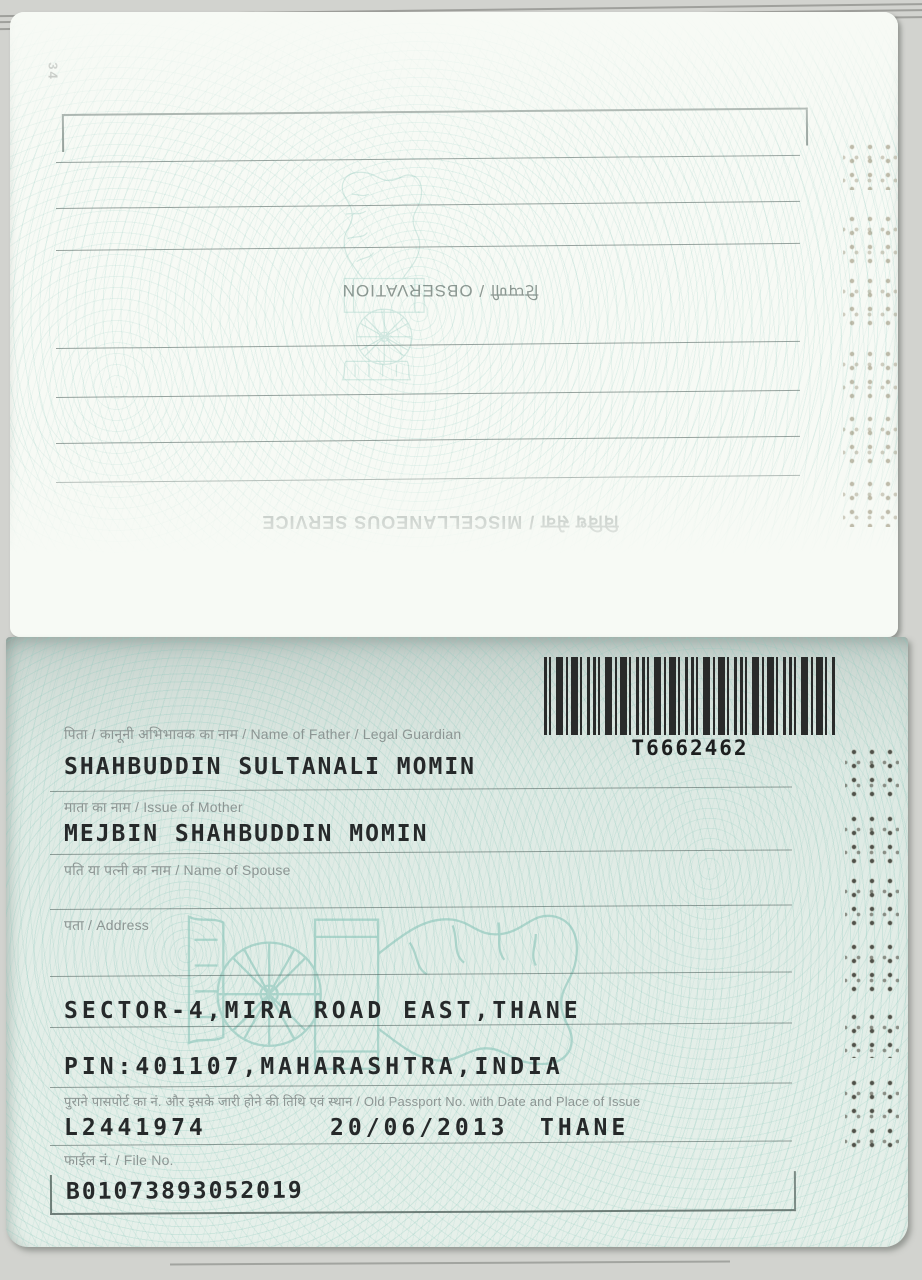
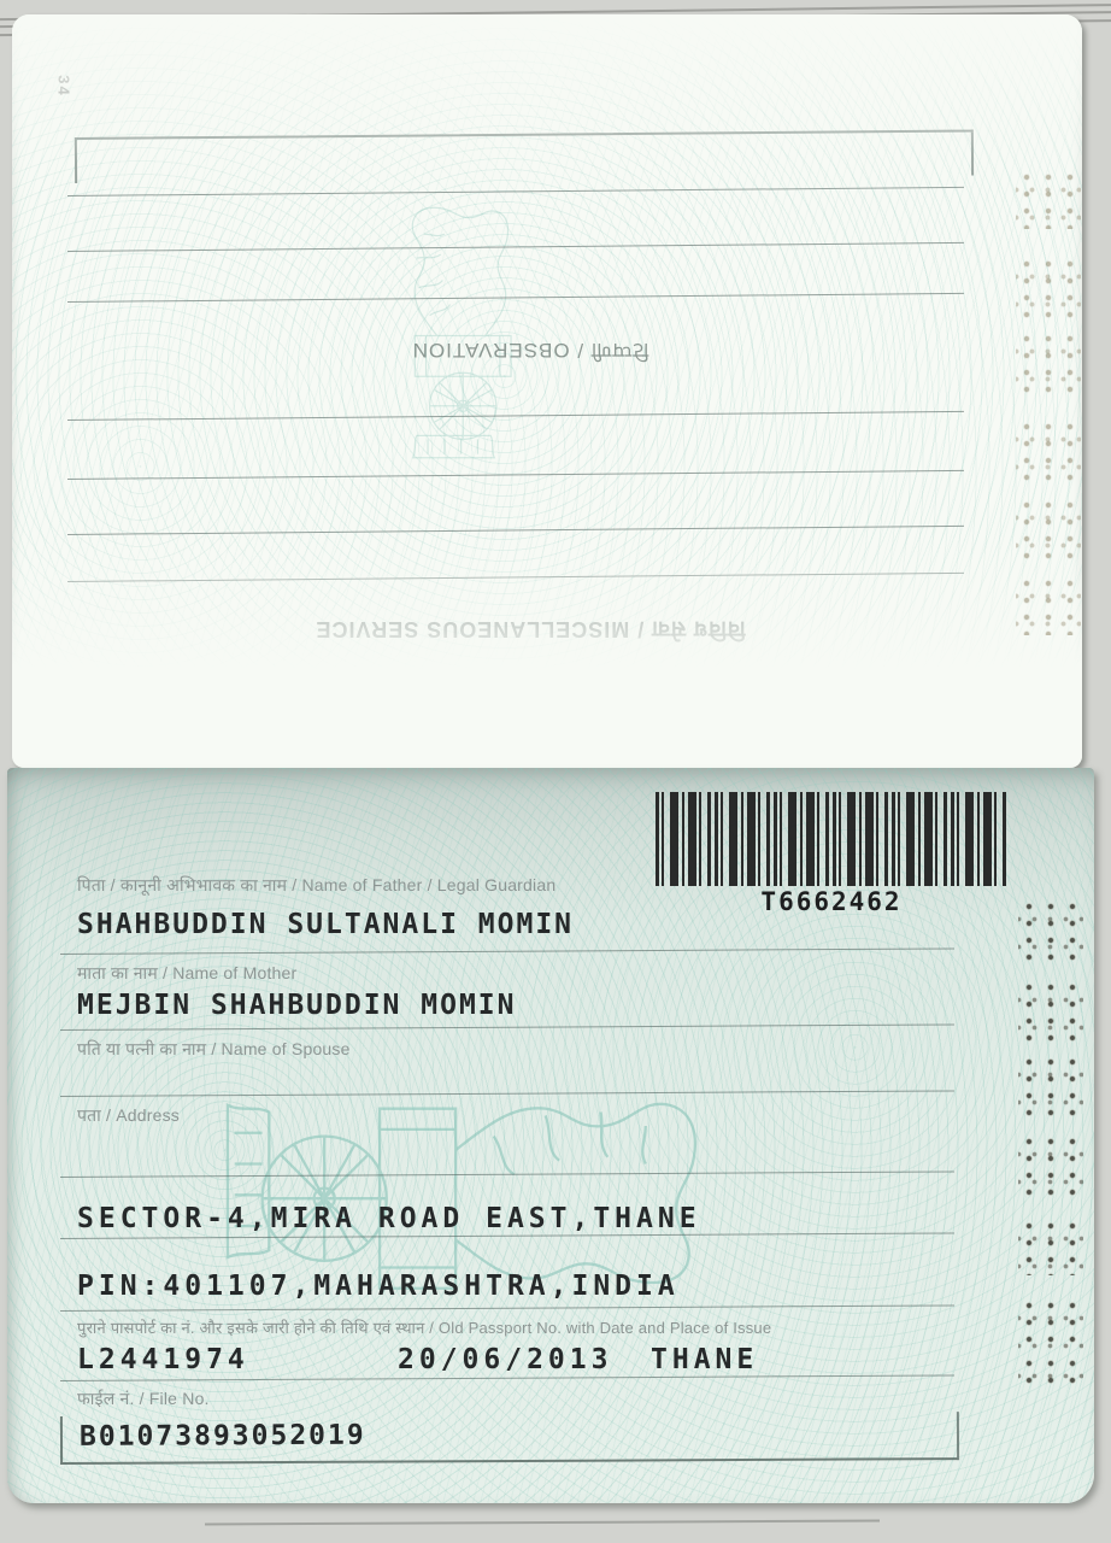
  T6662462
  पिता / कानूनी अभिभावक का नाम / Name of Father / Legal Guardian
  SHAHBUDDIN SULTANALI MOMIN
- माता का नाम / Issue of Mother
+ माता का नाम / Name of Mother
  MEJBIN SHAHBUDDIN MOMIN
  पति या पत्नी का नाम / Name of Spouse
  पता / Address
  SECTOR-4,MIRA ROAD EAST,THANE
  PIN:401107,MAHARASHTRA,INDIA
  पुराने पासपोर्ट का नं. और इसके जारी होने की तिथि एवं स्थान / Old Passport No. with Date and Place of Issue
  L2441974
  20/06/2013
  THANE
  फाईल नं. / File No.
  B01073893052019
